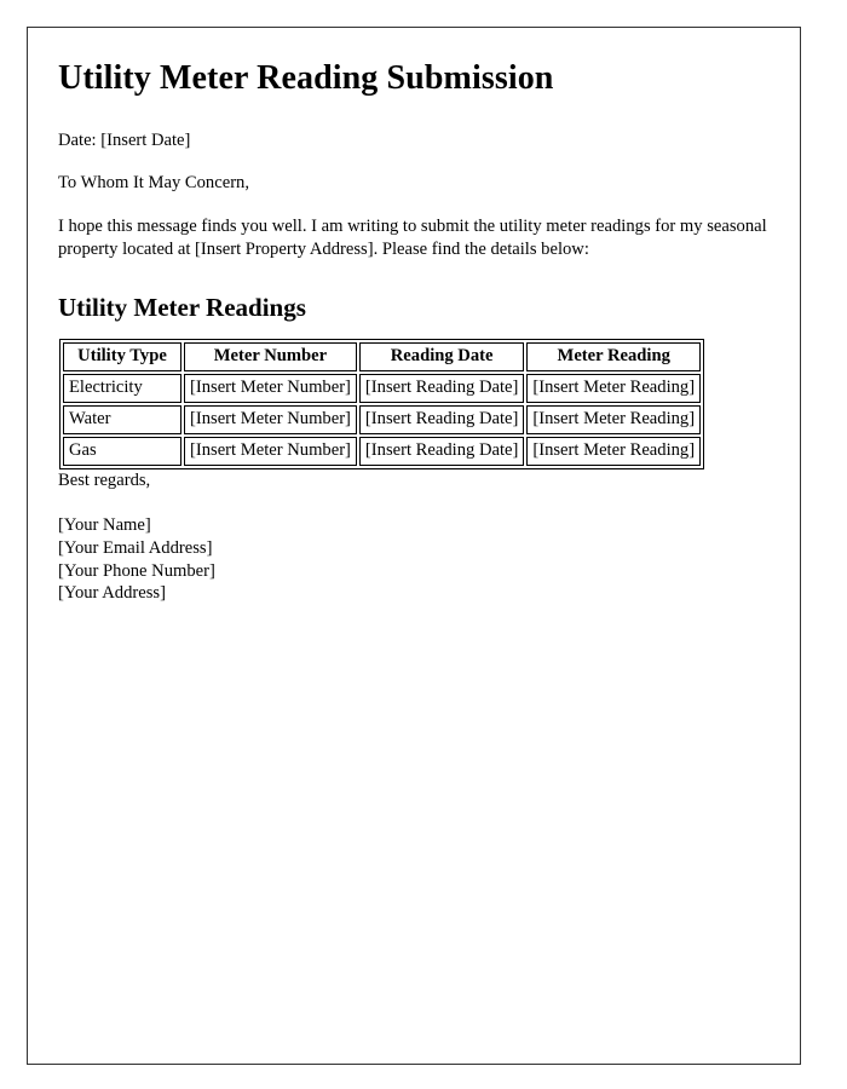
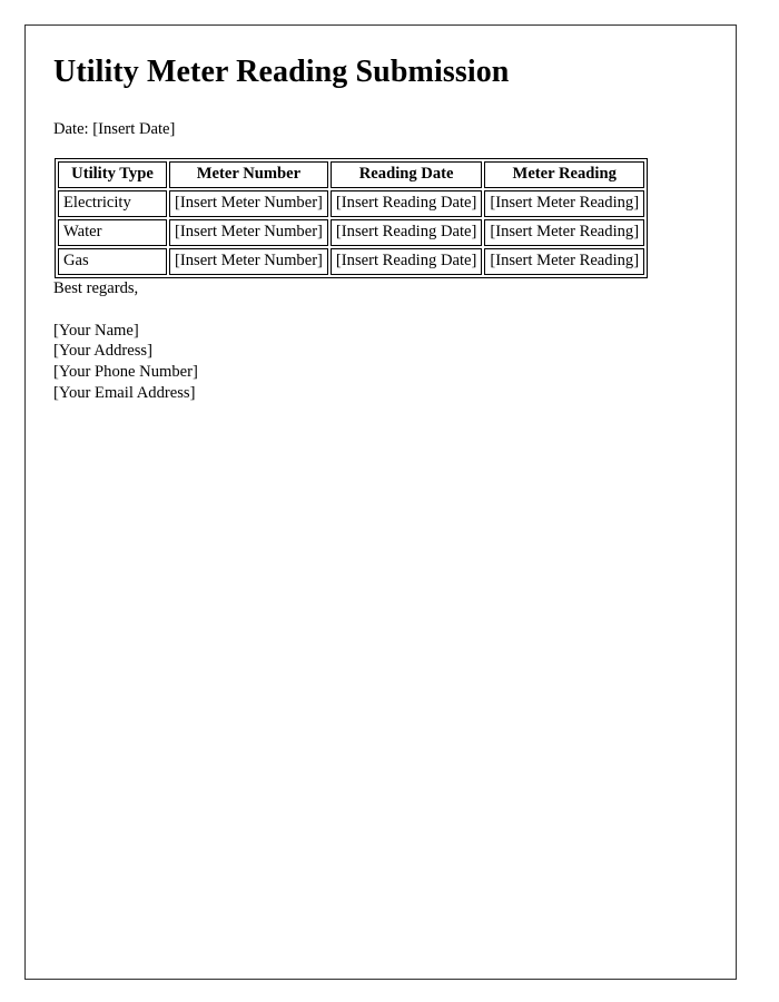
  Utility Meter Reading Submission
  Date: [Insert Date]
- To Whom It May Concern,
- I hope this message finds you well. I am writing to submit the utility meter readings for my seasonal property located at [Insert Property Address]. Please find the details below:
- Utility Meter Readings
  Utility Type	Meter Number	Reading Date	Meter Reading
  Electricity	[Insert Meter Number]	[Insert Reading Date]	[Insert Meter Reading]
  Water	[Insert Meter Number]	[Insert Reading Date]	[Insert Meter Reading]
  Gas	[Insert Meter Number]	[Insert Reading Date]	[Insert Meter Reading]
  Best regards,
  [Your Name]
- [Your Email Address]
+ [Your Address]
  [Your Phone Number]
- [Your Address]
+ [Your Email Address]
